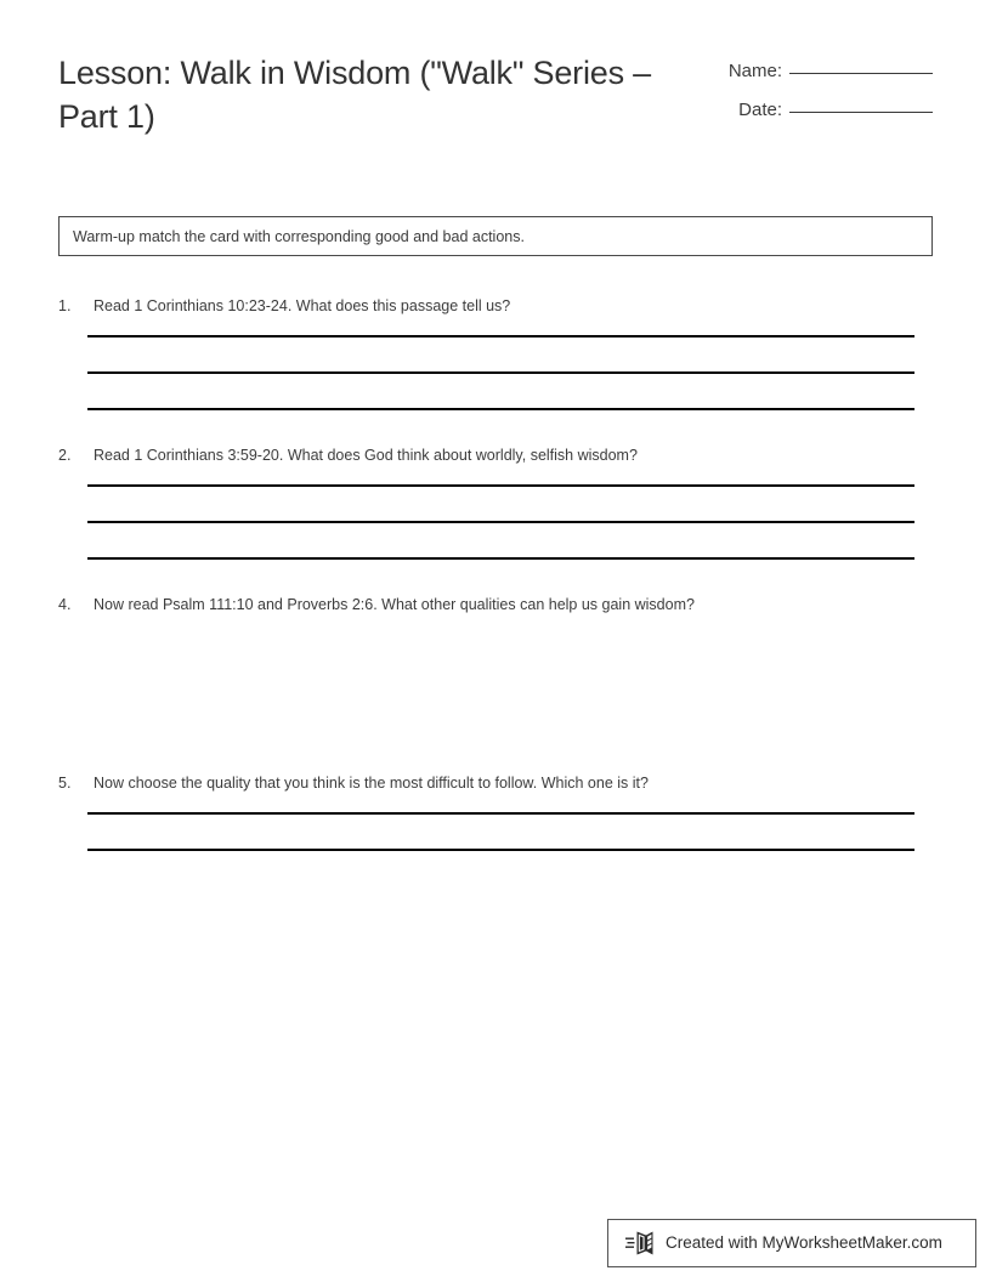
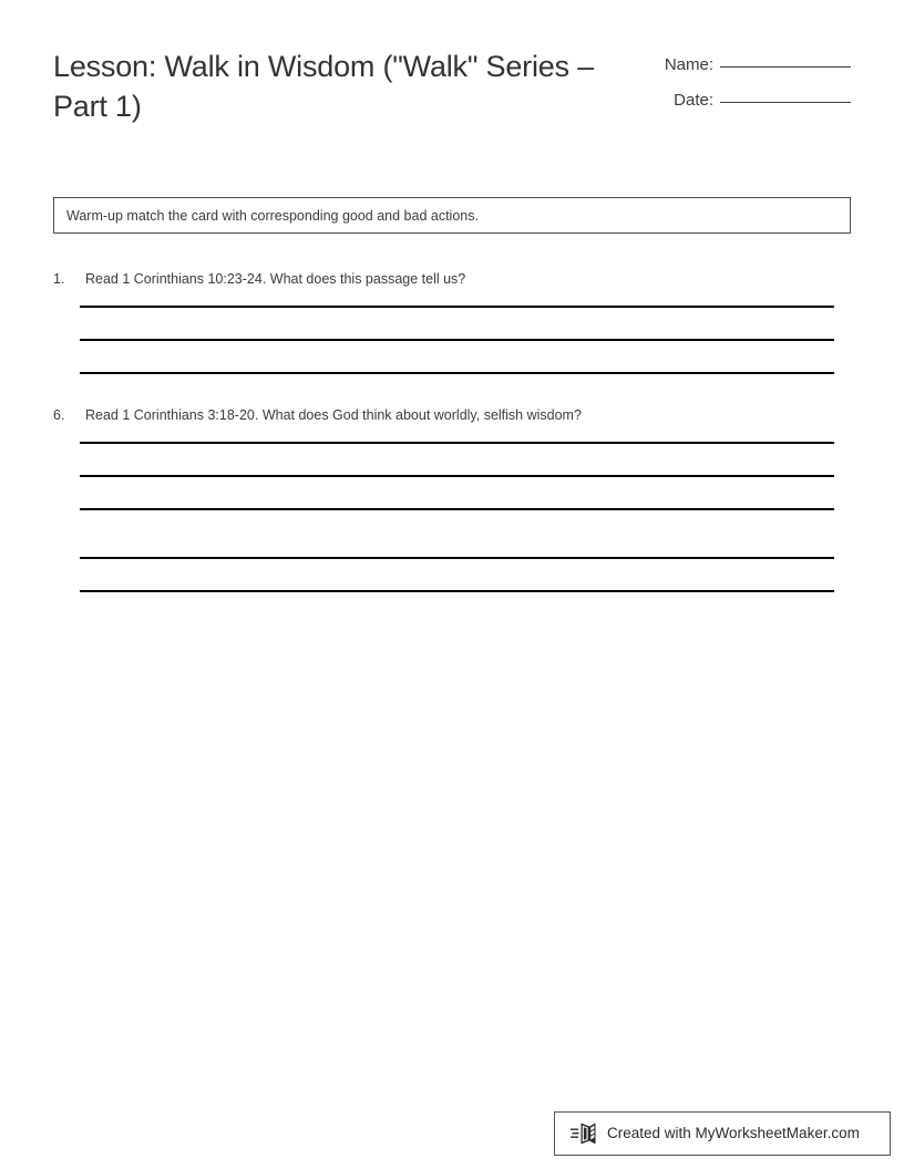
  Lesson: Walk in Wisdom ("Walk" Series – Part 1)
  Name:
  Date:
  Warm-up match the card with corresponding good and bad actions.
  1.
  Read 1 Corinthians 10:23-24. What does this passage tell us?
- 2.
+ 6.
- Read 1 Corinthians 3:59-20. What does God think about worldly, selfish wisdom?
+ Read 1 Corinthians 3:18-20. What does God think about worldly, selfish wisdom?
- 4.
- Now read Psalm 111:10 and Proverbs 2:6. What other qualities can help us gain wisdom?
- 5.
- Now choose the quality that you think is the most difficult to follow. Which one is it?
  Created with MyWorksheetMaker.com
